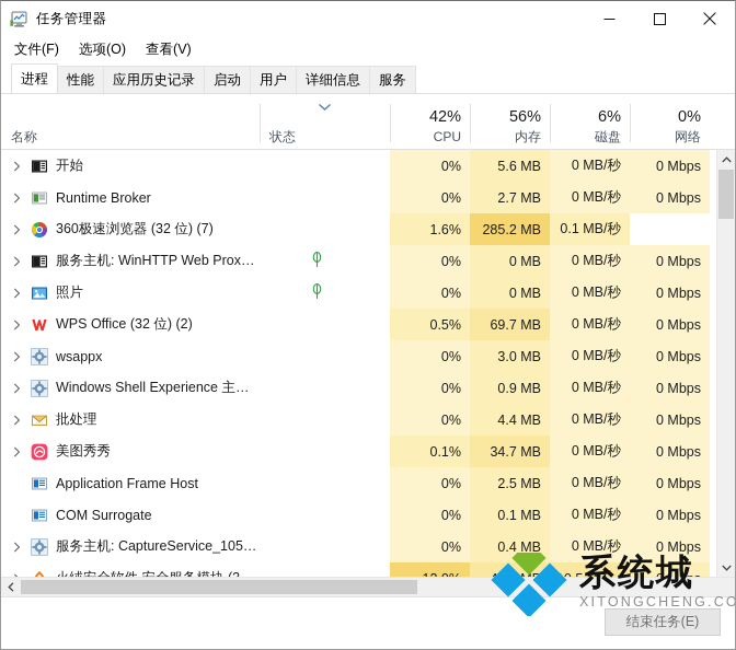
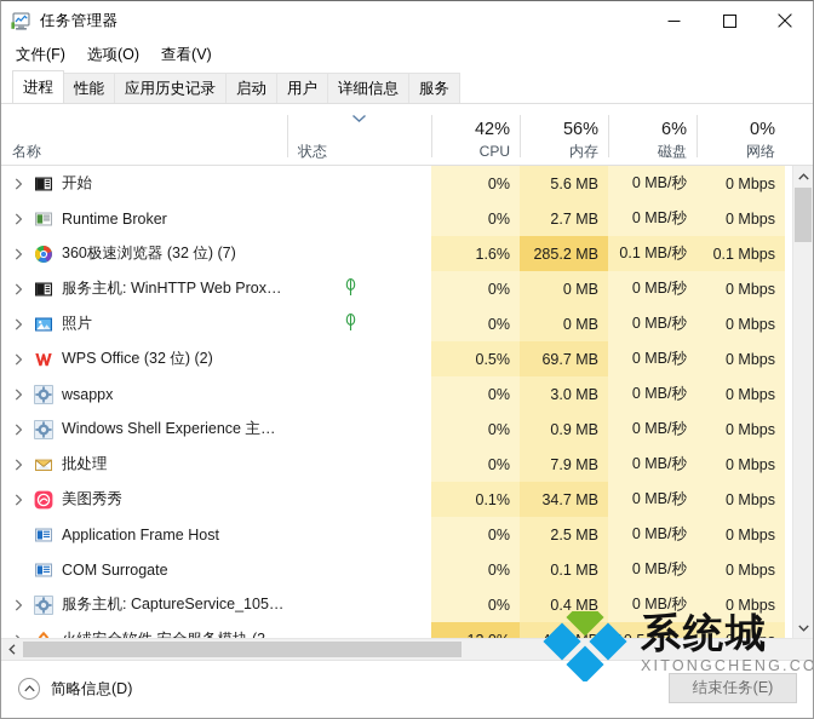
  任务管理器
  文件(F)
  选项(O)
  查看(V)
  进程
  性能
  应用历史记录
  启动
  用户
  详细信息
  服务
  名称
  状态
  42%
  CPU
  56%
  内存
  6%
  磁盘
  0%
  网络
  开始
  0%
  5.6 MB
  0 MB/秒
  0 Mbps
  Runtime Broker
  0%
  2.7 MB
  0 MB/秒
  0 Mbps
  360极速浏览器 (32 位) (7)
  1.6%
  285.2 MB
  0.1 MB/秒
+ 0.1 Mbps
  服务主机: WinHTTP Web Prox…
  0%
  0 MB
  0 MB/秒
  0 Mbps
  照片
  0%
  0 MB
  0 MB/秒
  0 Mbps
  WPS Office (32 位) (2)
  0.5%
  69.7 MB
  0 MB/秒
  0 Mbps
  wsappx
  0%
  3.0 MB
  0 MB/秒
  0 Mbps
  Windows Shell Experience 主…
  0%
  0.9 MB
  0 MB/秒
  0 Mbps
  批处理
  0%
- 4.4 MB
+ 7.9 MB
  0 MB/秒
  0 Mbps
  美图秀秀
  0.1%
  34.7 MB
  0 MB/秒
  0 Mbps
  Application Frame Host
  0%
  2.5 MB
  0 MB/秒
  0 Mbps
  COM Surrogate
  0%
  0.1 MB
  0 MB/秒
  0 Mbps
  服务主机: CaptureService_105…
  0%
  0.4 MB
  0 MB/秒
  0 Mbps
+ 简略信息(D)
  结束任务(E)
  系统城
  XITONGCHENG.CO
